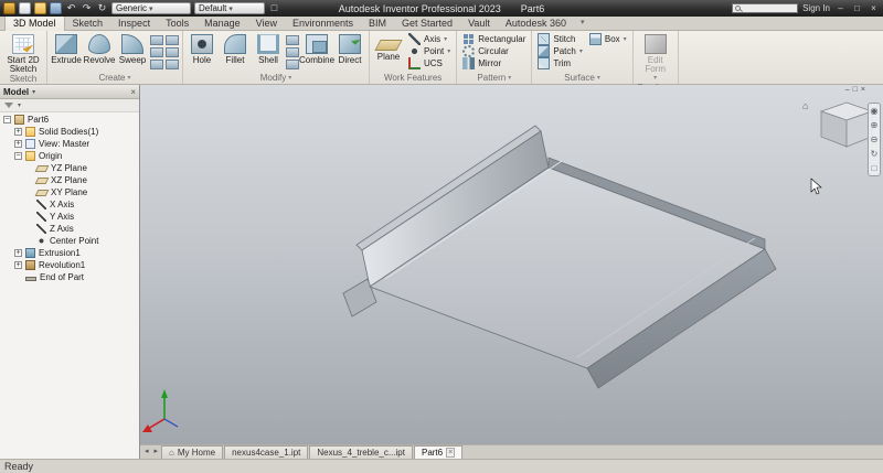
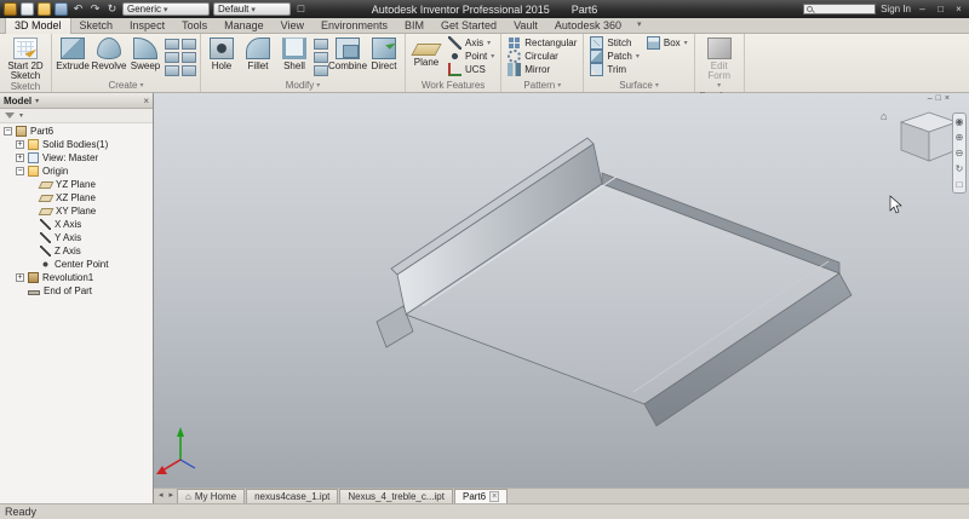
  ↶
  ↷
  ↻
  Generic
  Default
  □
- Autodesk Inventor Professional 2023 Part6
+ Autodesk Inventor Professional 2015 Part6
  Sign In
  –
  □
  ×
  3D Model
  Sketch
  Inspect
  Tools
  Manage
  View
  Environments
  BIM
  Get Started
  Vault
  Autodesk 360
  Start 2D Sketch
  Sketch
  Extrude
  Revolve
  Sweep
  Create
  Hole
  Fillet
  Shell
  Combine
  Direct
  Modify
  Plane
  Axis
  Point
  UCS
  Work Features
  Rectangular
  Circular
  Mirror
  Pattern
  Stitch
  Patch
  Trim
  Box
  Surface
  Edit Form
  Model
  ×
  Part6
  Solid Bodies(1)
  View: Master
  Origin
  YZ Plane
  XZ Plane
  XY Plane
  X Axis
  Y Axis
  Z Axis
  Center Point
- Extrusion1
  Revolution1
  End of Part
  ⌂
  ◉
  ⊕
  ⊖
  ↻
  □
  ⌂
  My Home
  nexus4case_1.ipt
  Nexus_4_treble_c...ipt
  Part6
  Ready
